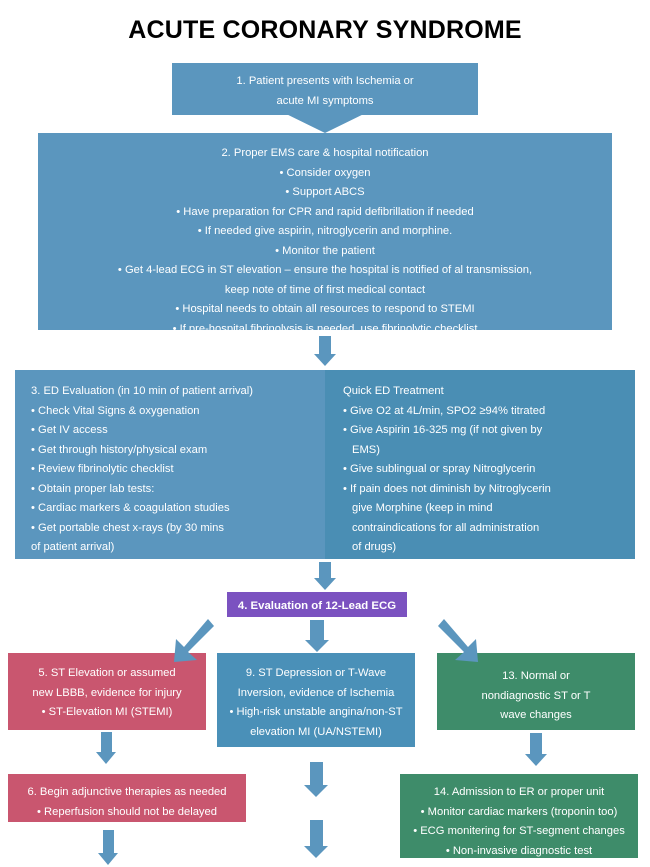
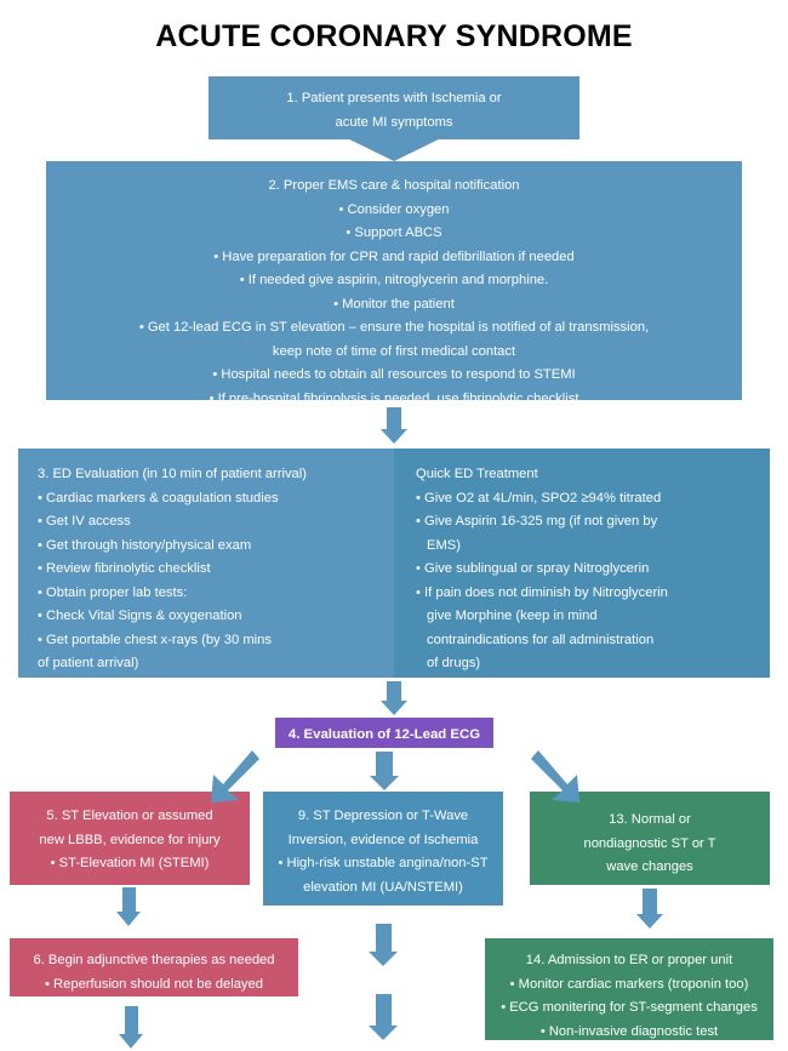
  ACUTE CORONARY SYNDROME
  1. Patient presents with Ischemia or
  acute MI symptoms
  2. Proper EMS care & hospital notification
  • Consider oxygen
  • Support ABCS
  • Have preparation for CPR and rapid defibrillation if needed
  • If needed give aspirin, nitroglycerin and morphine.
  • Monitor the patient
- • Get 4-lead ECG in ST elevation – ensure the hospital is notified of al transmission,
+ • Get 12-lead ECG in ST elevation – ensure the hospital is notified of al transmission,
  keep note of time of first medical contact
  • Hospital needs to obtain all resources to respond to STEMI
  • If pre-hospital fibrinolysis is needed, use fibrinolytic checklist
  3. ED Evaluation (in 10 min of patient arrival)
- • Check Vital Signs & oxygenation
+ • Cardiac markers & coagulation studies
  • Get IV access
  • Get through history/physical exam
  • Review fibrinolytic checklist
  • Obtain proper lab tests:
- • Cardiac markers & coagulation studies
+ • Check Vital Signs & oxygenation
  • Get portable chest x-rays (by 30 mins
  of patient arrival)
  Quick ED Treatment
  • Give O2 at 4L/min, SPO2 ≥94% titrated
  • Give Aspirin 16-325 mg (if not given by
  EMS)
  • Give sublingual or spray Nitroglycerin
  • If pain does not diminish by Nitroglycerin
  give Morphine (keep in mind
  contraindications for all administration
  of drugs)
  4. Evaluation of 12-Lead ECG
  5. ST Elevation or assumed
  new LBBB, evidence for injury
  • ST-Elevation MI (STEMI)
  9. ST Depression or T-Wave
  Inversion, evidence of Ischemia
  • High-risk unstable angina/non-ST
  elevation MI (UA/NSTEMI)
  13. Normal or
  nondiagnostic ST or T
  wave changes
  6. Begin adjunctive therapies as needed
  • Reperfusion should not be delayed
  14. Admission to ER or proper unit
  • Monitor cardiac markers (troponin too)
  • ECG monitering for ST-segment changes
  • Non-invasive diagnostic test
